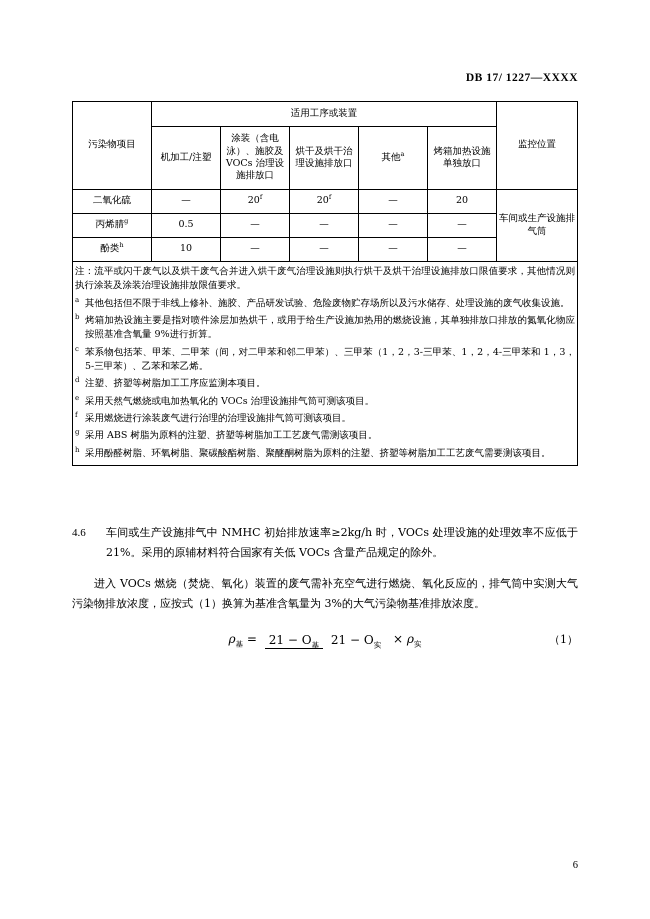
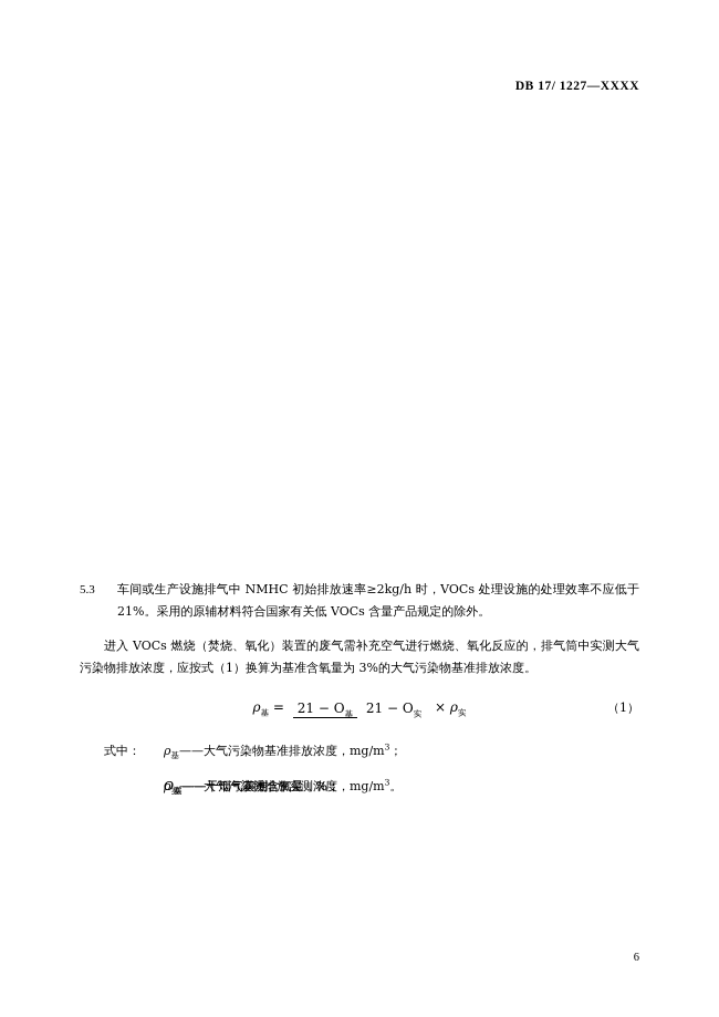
  DB 17/ 1227—XXXX
- 污染物项目	适用工序或装置	监控位置
- 机加工/注塑	涂装（含电泳）、施胶及 VOCs 治理设施排放口	烘干及烘干治理设施排放口	其他a	烤箱加热设施单独放口
- 二氧化硫	—	20f	20f	—	20	车间或生产设施排气筒
- 丙烯腈g	0.5	—	—	—	—
- 酚类h	10	—	—	—	—
- 注：流平或闪干废气以及烘干废气合并进入烘干废气治理设施则执行烘干及烘干治理设施排放口限值要求，其他情况则执行涂装及涂装治理设施排放限值要求。 a 其他包括但不限于非线上修补、施胶、产品研发试验、危险废物贮存场所以及污水储存、处理设施的废气收集设施。 b 烤箱加热设施主要是指对喷件涂层加热烘干，或用于给生产设施加热用的燃烧设施，其单独排放口排放的氮氧化物应按照基准含氧量 9%进行折算。 c 苯系物包括苯、甲苯、二甲苯（间，对二甲苯和邻二甲苯）、三甲苯（1，2，3-三甲苯、1，2，4-三甲苯和 1，3，5-三甲苯）、乙苯和苯乙烯。 d 注塑、挤塑等树脂加工工序应监测本项目。 e 采用天然气燃烧或电加热氧化的 VOCs 治理设施排气筒可测该项目。 f 采用燃烧进行涂装废气进行治理的治理设施排气筒可测该项目。 g 采用 ABS 树脂为原料的注塑、挤塑等树脂加工工艺废气需测该项目。 h 采用酚醛树脂、环氧树脂、聚碳酸酯树脂、聚醚酮树脂为原料的注塑、挤塑等树脂加工工艺废气需要测该项目。
- 4.6
+ 5.3
  车间或生产设施排气中 NMHC 初始排放速率≥2kg/h 时，VOCs 处理设施的处理效率不应低于 21%。采用的原辅材料符合国家有关低 VOCs 含量产品规定的除外。
  进入 VOCs 燃烧（焚烧、氧化）装置的废气需补充空气进行燃烧、氧化反应的，排气筒中实测大气污染物排放浓度，应按式（1）换算为基准含氧量为 3%的大气污染物基准排放浓度。
  ρ基 = 21 − O基 21 − O实 × ρ实
  （1）
+ 式中：
+ ρ基——大气污染物基准排放浓度，mg/m3；
+ O基——干烟气基准含氧量，%；
+ O实——干烟气实测含氧量，%；
+ ρ实——大气污染物排放实测浓度，mg/m3。
  6
